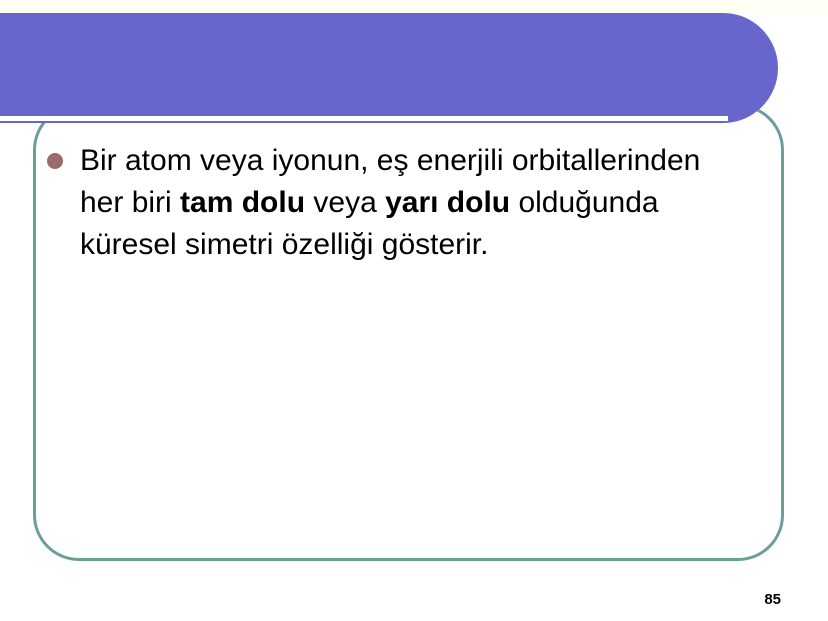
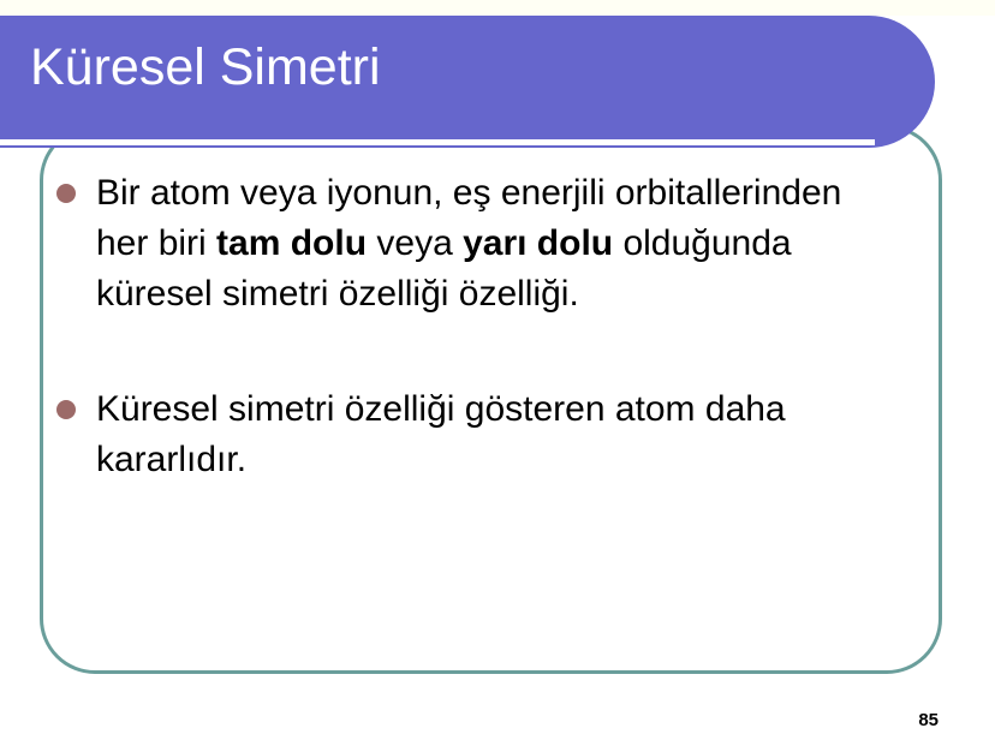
+ Küresel Simetri
- Bir atom veya iyonun, eş enerjili orbitallerinden her biri tam dolu veya yarı dolu olduğunda küresel simetri özelliği gösterir.
+ Bir atom veya iyonun, eş enerjili orbitallerinden her biri tam dolu veya yarı dolu olduğunda küresel simetri özelliği özelliği.
+ Küresel simetri özelliği gösteren atom daha kararlıdır.
  85
